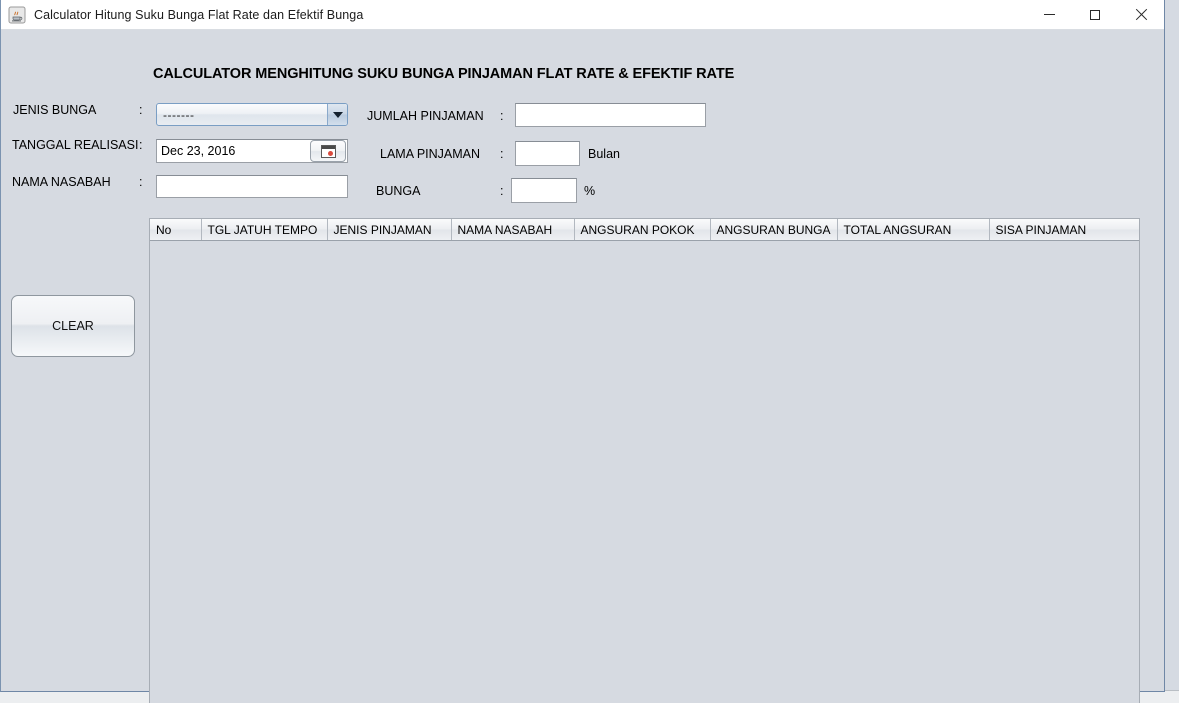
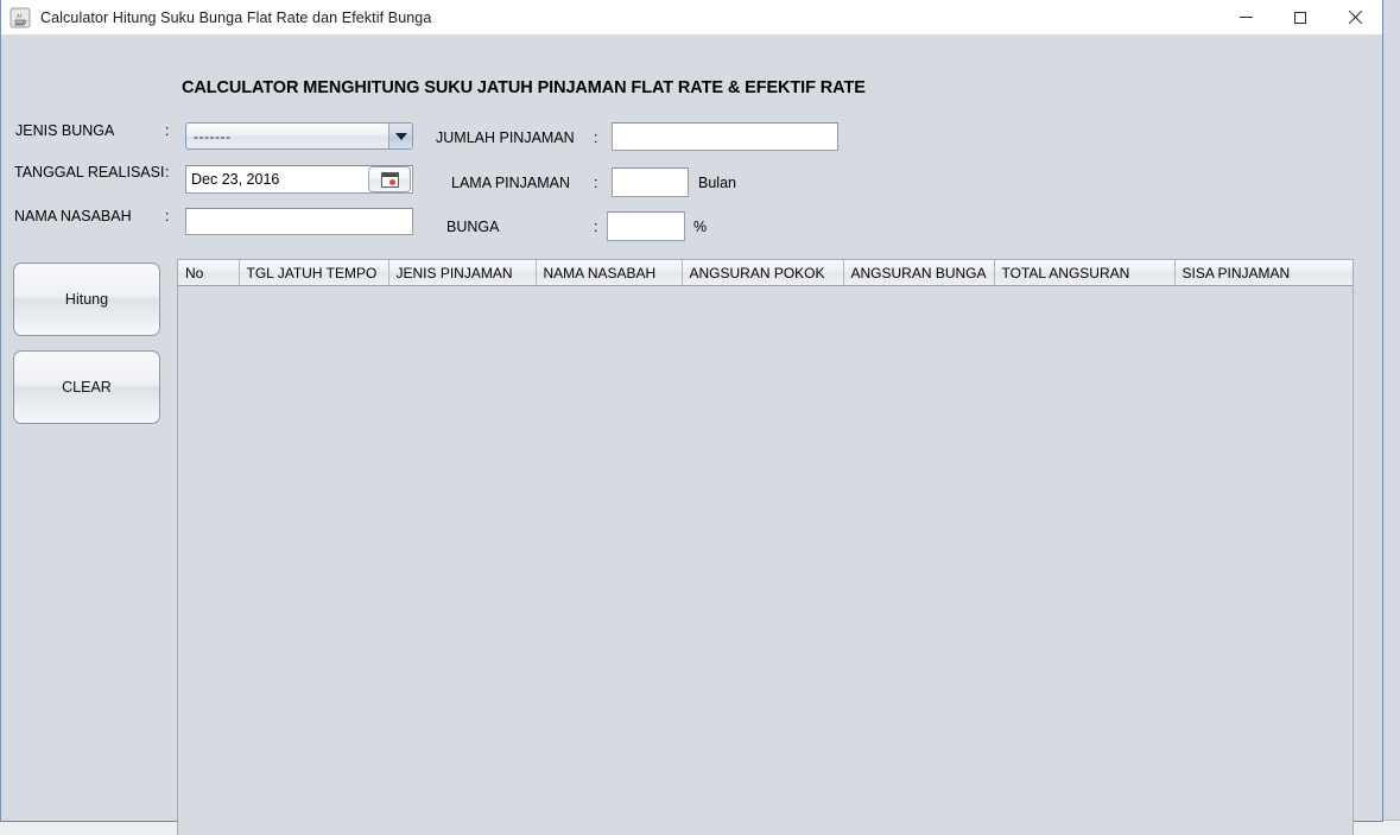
  Calculator Hitung Suku Bunga Flat Rate dan Efektif Bunga
- CALCULATOR MENGHITUNG SUKU BUNGA PINJAMAN FLAT RATE & EFEKTIF RATE
+ CALCULATOR MENGHITUNG SUKU JATUH PINJAMAN FLAT RATE & EFEKTIF RATE
  JENIS BUNGA
  :
  -------
  TANGGAL REALISASI
  :
  Dec 23, 2016
  NAMA NASABAH
  :
  JUMLAH PINJAMAN
  :
  LAMA PINJAMAN
  :
  Bulan
  BUNGA
  :
  %
+ Hitung
  CLEAR
  No	TGL JATUH TEMPO	JENIS PINJAMAN	NAMA NASABAH	ANGSURAN POKOK	ANGSURAN BUNGA	TOTAL ANGSURAN	SISA PINJAMAN
